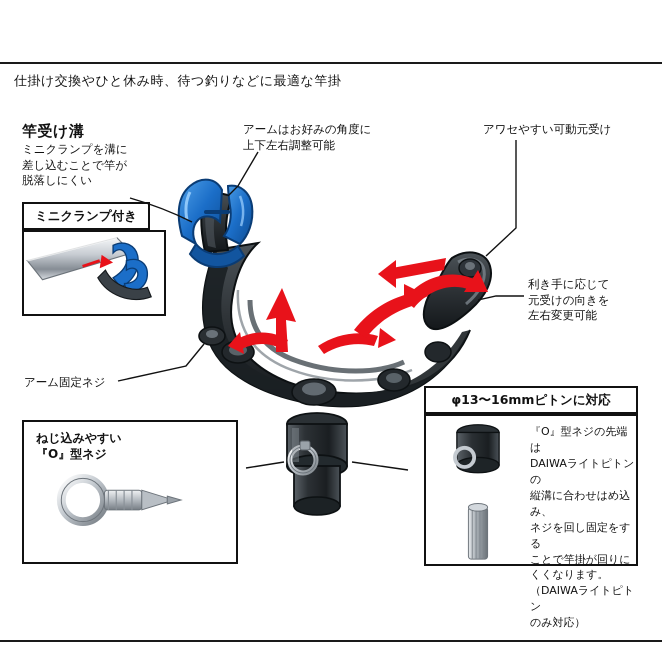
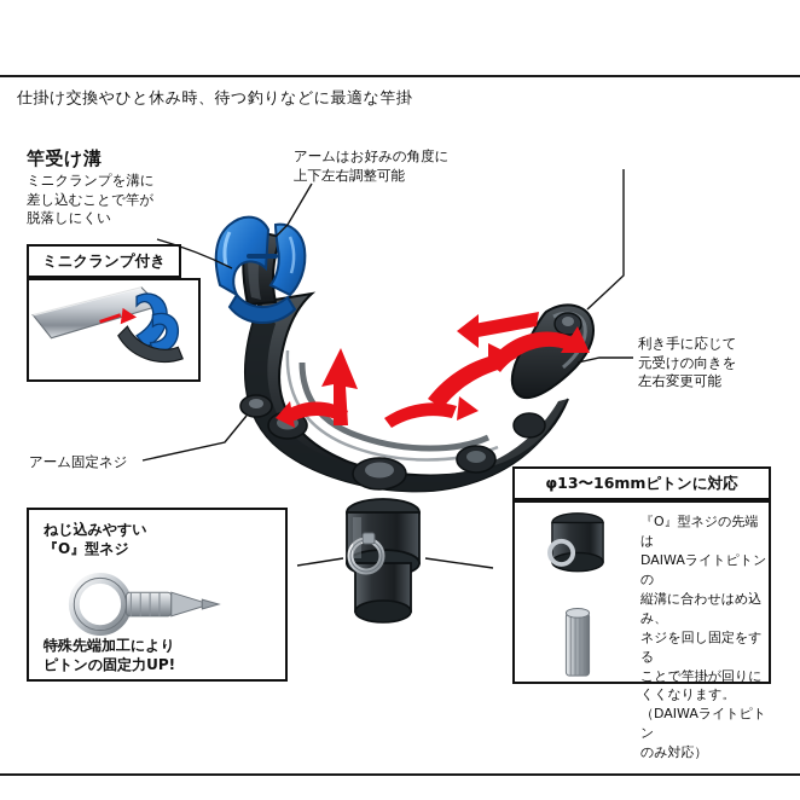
  仕掛け交換やひと休み時、待つ釣りなどに最適な竿掛
  竿受け溝
  ミニクランプを溝に
  差し込むことで竿が
  脱落しにくい
  ミニクランプ付き
  アームはお好みの角度に
  上下左右調整可能
- アワセやすい可動元受け
  利き手に応じて
  元受けの向きを
  左右変更可能
  アーム固定ネジ
  ねじ込みやすい
  『O』型ネジ
+ 特殊先端加工により
+ ピトンの固定力UP!
  φ13〜16mmピトンに対応
  『O』型ネジの先端は
  DAIWAライトピトンの
  縦溝に合わせはめ込み、
  ネジを回し固定をする
  ことで竿掛が回りに
  くくなります。
  （DAIWAライトピトン
  のみ対応）
